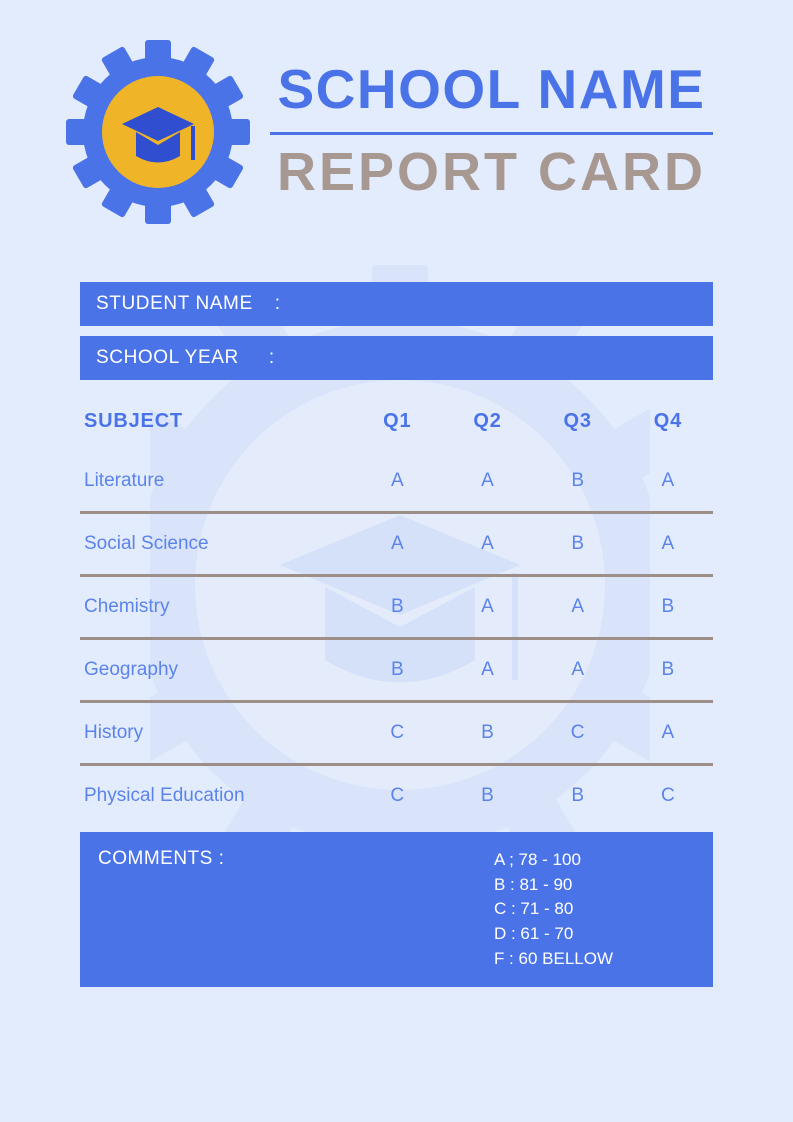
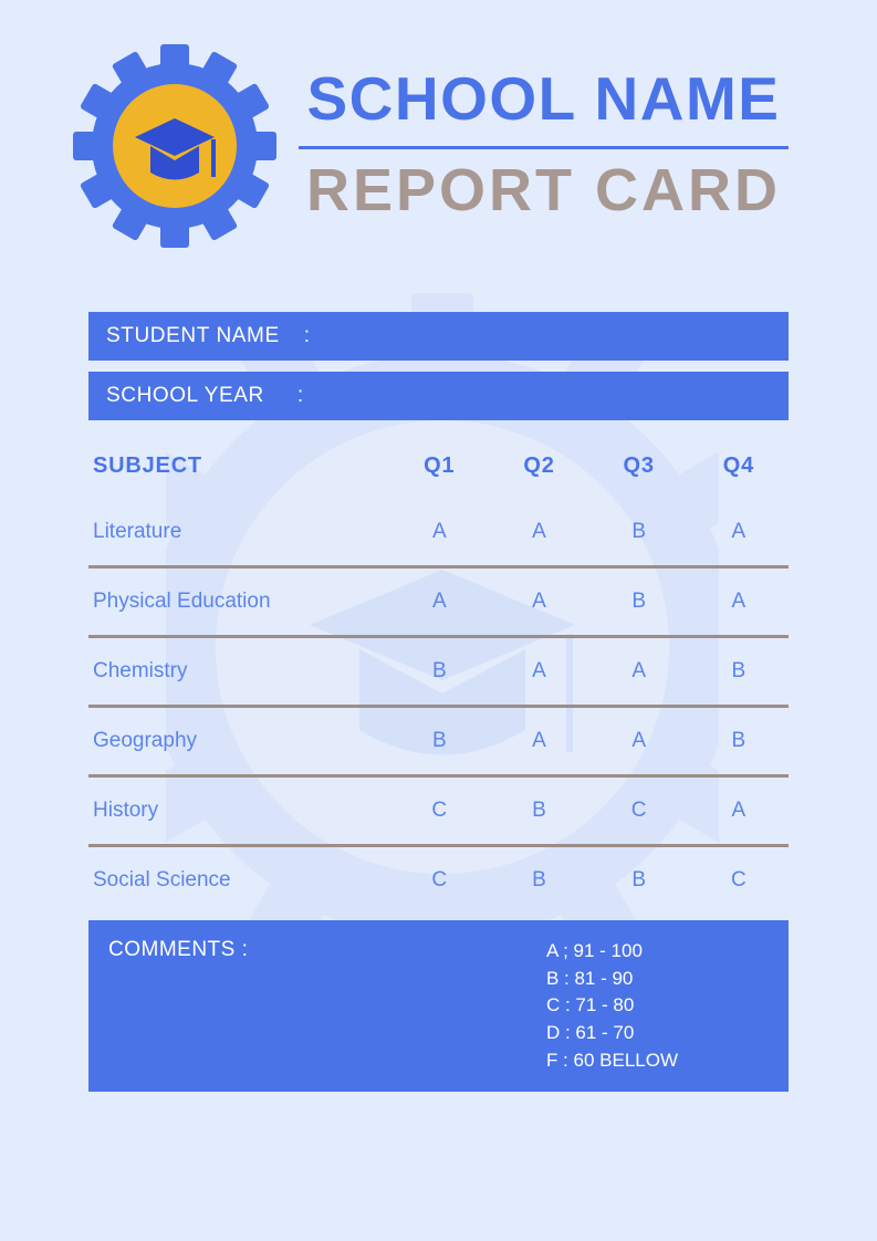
  SCHOOL NAME
  REPORT CARD
  STUDENT NAME
  :
  SCHOOL YEAR
  :
  SUBJECT	Q1	Q2	Q3	Q4
  Literature	A	A	B	A
- Social Science	A	A	B	A
+ Physical Education	A	A	B	A
  Chemistry	B	A	A	B
  Geography	B	A	A	B
  History	C	B	C	A
- Physical Education	C	B	B	C
+ Social Science	C	B	B	C
  COMMENTS :
- A ; 78 - 100
+ A ; 91 - 100
  B : 81 - 90
  C : 71 - 80
  D : 61 - 70
  F : 60 BELLOW
